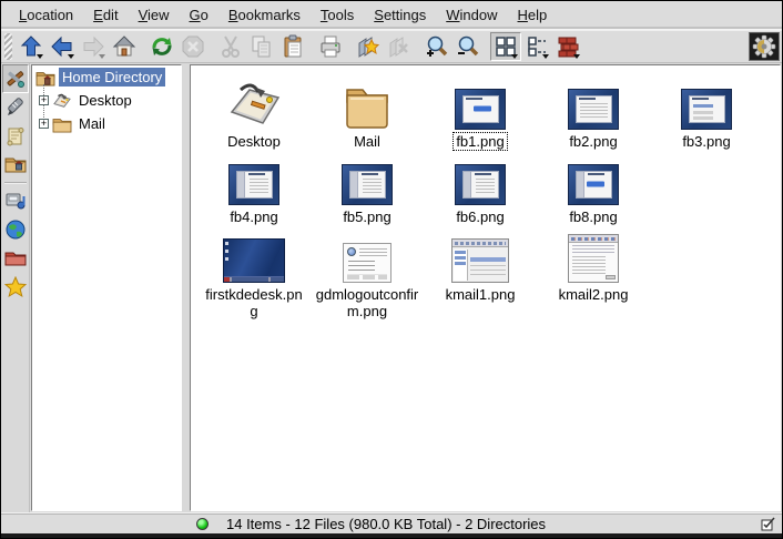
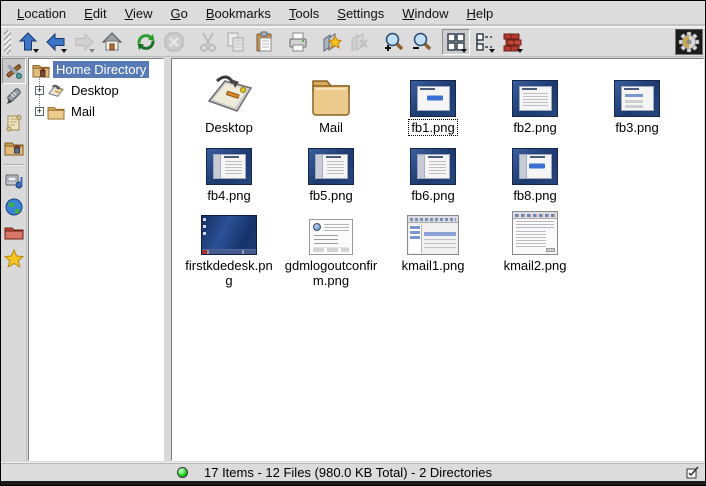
  Location
  Edit
  View
  Go
  Bookmarks
  Tools
  Settings
  Window
  Help
  Home Directory
  +
  Desktop
  +
  Mail
  Desktop
  Mail
  fb1.png
  fb2.png
  fb3.png
  fb4.png
  fb5.png
  fb6.png
  fb8.png
  firstkdedesk.png
  gdmlogoutconfirm.png
  kmail1.png
  kmail2.png
- 14 Items - 12 Files (980.0 KB Total) - 2 Directories
+ 17 Items - 12 Files (980.0 KB Total) - 2 Directories
